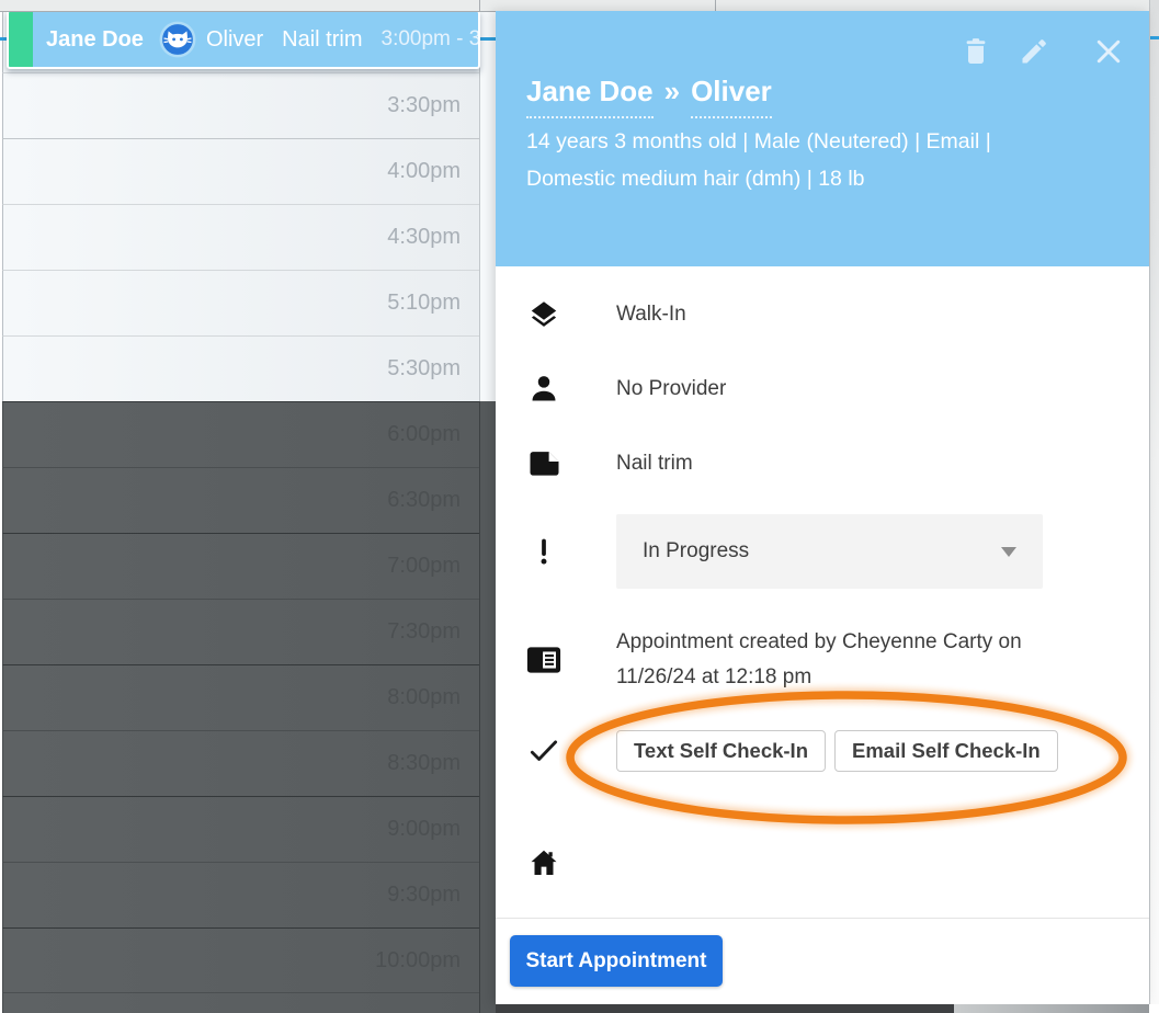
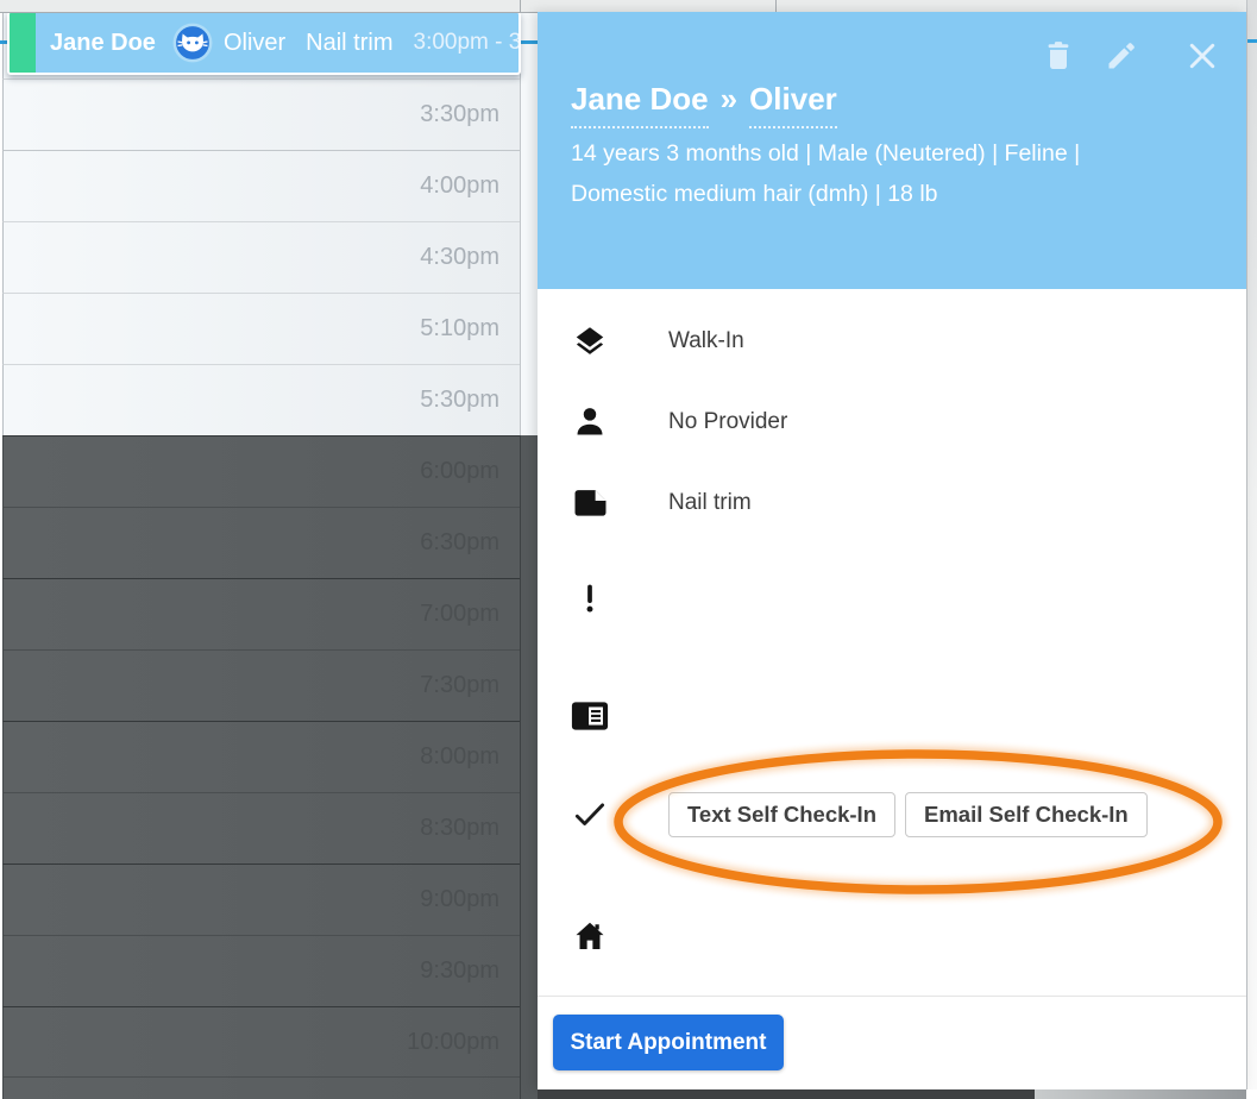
  3:30pm
  4:00pm
  4:30pm
  5:10pm
  5:30pm
  Jane Doe
  Oliver
  Nail trim
  Jane Doe » Oliver
- 14 years 3 months old | Male (Neutered) | Email |
+ 14 years 3 months old | Male (Neutered) | Feline |
  Domestic medium hair (dmh) | 18 lb
  Walk-In
  No Provider
  Nail trim
- In Progress
- Appointment created by Cheyenne Carty on 11/26/24 at 12:18 pm
  Text Self Check-In
  Email Self Check-In
  Start Appointment
